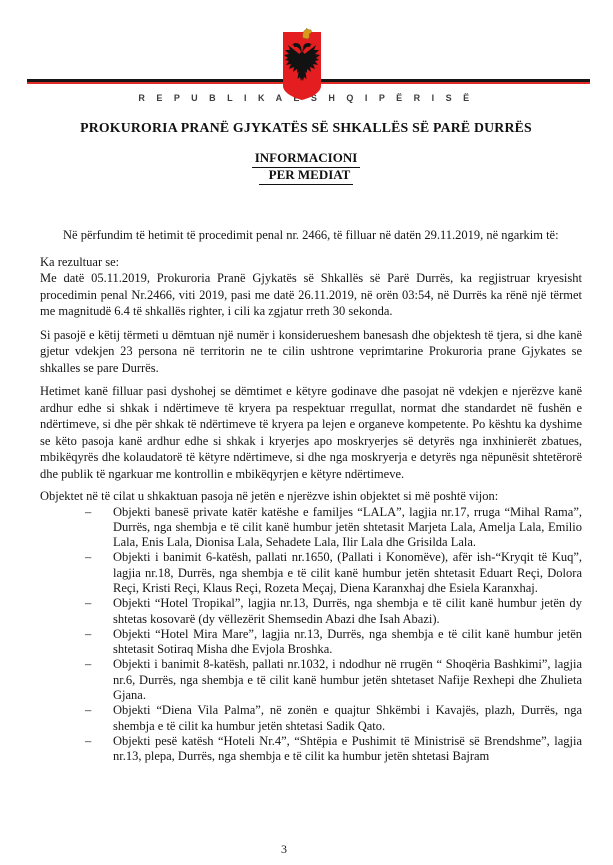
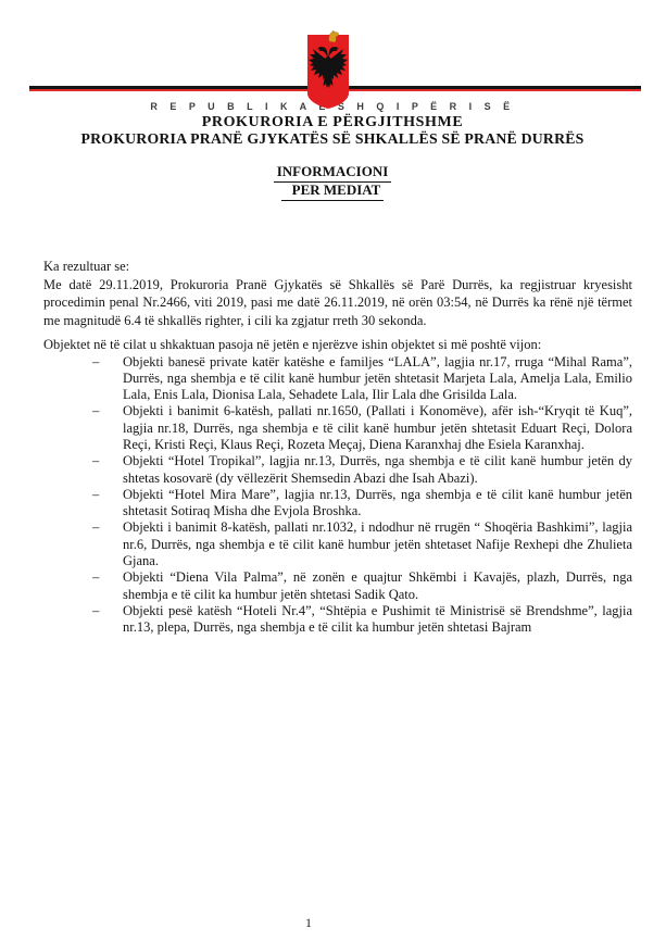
  R E P U B L I K A S H Q I P Ë R I S Ë
+ PROKURORIA E PËRGJITHSHME
- PROKURORIA PRANË GJYKATËS SË SHKALLËS SË PARË DURRËS
+ PROKURORIA PRANË GJYKATËS SË SHKALLËS SË PRANË DURRËS
  INFORMACIONI
  PER MEDIAT
- Në përfundim të hetimit të procedimit penal nr. 2466, të filluar në datën 29.11.2019, në ngarkim të:
  Ka rezultuar se:
- Me datë 05.11.2019, Prokuroria Pranë Gjykatës së Shkallës së Parë Durrës, ka regjistruar kryesisht procedimin penal Nr.2466, viti 2019, pasi me datë 26.11.2019, në orën 03:54, në Durrës ka rënë një tërmet me magnitudë 6.4 të shkallës righter, i cili ka zgjatur rreth 30 sekonda.
+ Me datë 29.11.2019, Prokuroria Pranë Gjykatës së Shkallës së Parë Durrës, ka regjistruar kryesisht procedimin penal Nr.2466, viti 2019, pasi me datë 26.11.2019, në orën 03:54, në Durrës ka rënë një tërmet me magnitudë 6.4 të shkallës righter, i cili ka zgjatur rreth 30 sekonda.
- Si pasojë e këtij tërmeti u dëmtuan një numër i konsiderueshem banesash dhe objektesh të tjera, si dhe kanë gjetur vdekjen 23 persona në territorin ne te cilin ushtrone veprimtarine Prokuroria prane Gjykates se shkalles se pare Durrës.
- Hetimet kanë filluar pasi dyshohej se dëmtimet e këtyre godinave dhe pasojat në vdekjen e njerëzve kanë ardhur edhe si shkak i ndërtimeve të kryera pa respektuar rregullat, normat dhe standardet në fushën e ndërtimeve, si dhe për shkak të ndërtimeve të kryera pa lejen e organeve kompetente. Po kështu ka dyshime se këto pasoja kanë ardhur edhe si shkak i kryerjes apo moskryerjes së detyrës nga inxhinierët zbatues, mbikëqyrës dhe kolaudatorë të këtyre ndërtimeve, si dhe nga moskryerja e detyrës nga nëpunësit shtetërorë dhe publik të ngarkuar me kontrollin e mbikëqyrjen e këtyre ndërtimeve.
  Objektet në të cilat u shkaktuan pasoja në jetën e njerëzve ishin objektet si më poshtë vijon:
  –
  Objekti banesë private katër katëshe e familjes “LALA”, lagjia nr.17, rruga “Mihal Rama”, Durrës, nga shembja e të cilit kanë humbur jetën shtetasit Marjeta Lala, Amelja Lala, Emilio Lala, Enis Lala, Dionisa Lala, Sehadete Lala, Ilir Lala dhe Grisilda Lala.
  –
  Objekti i banimit 6-katësh, pallati nr.1650, (Pallati i Konomëve), afër ish-“Kryqit të Kuq”, lagjia nr.18, Durrës, nga shembja e të cilit kanë humbur jetën shtetasit Eduart Reçi, Dolora Reçi, Kristi Reçi, Klaus Reçi, Rozeta Meçaj, Diena Karanxhaj dhe Esiela Karanxhaj.
  –
  Objekti “Hotel Tropikal”, lagjia nr.13, Durrës, nga shembja e të cilit kanë humbur jetën dy shtetas kosovarë (dy vëllezërit Shemsedin Abazi dhe Isah Abazi).
  –
  Objekti “Hotel Mira Mare”, lagjia nr.13, Durrës, nga shembja e të cilit kanë humbur jetën shtetasit Sotiraq Misha dhe Evjola Broshka.
  –
  Objekti i banimit 8-katësh, pallati nr.1032, i ndodhur në rrugën “ Shoqëria Bashkimi”, lagjia nr.6, Durrës, nga shembja e të cilit kanë humbur jetën shtetaset Nafije Rexhepi dhe Zhulieta Gjana.
  –
  Objekti “Diena Vila Palma”, në zonën e quajtur Shkëmbi i Kavajës, plazh, Durrës, nga shembja e të cilit ka humbur jetën shtetasi Sadik Qato.
  –
  Objekti pesë katësh “Hoteli Nr.4”, “Shtëpia e Pushimit të Ministrisë së Brendshme”, lagjia nr.13, plepa, Durrës, nga shembja e të cilit ka humbur jetën shtetasi Bajram
- 3
+ 1
